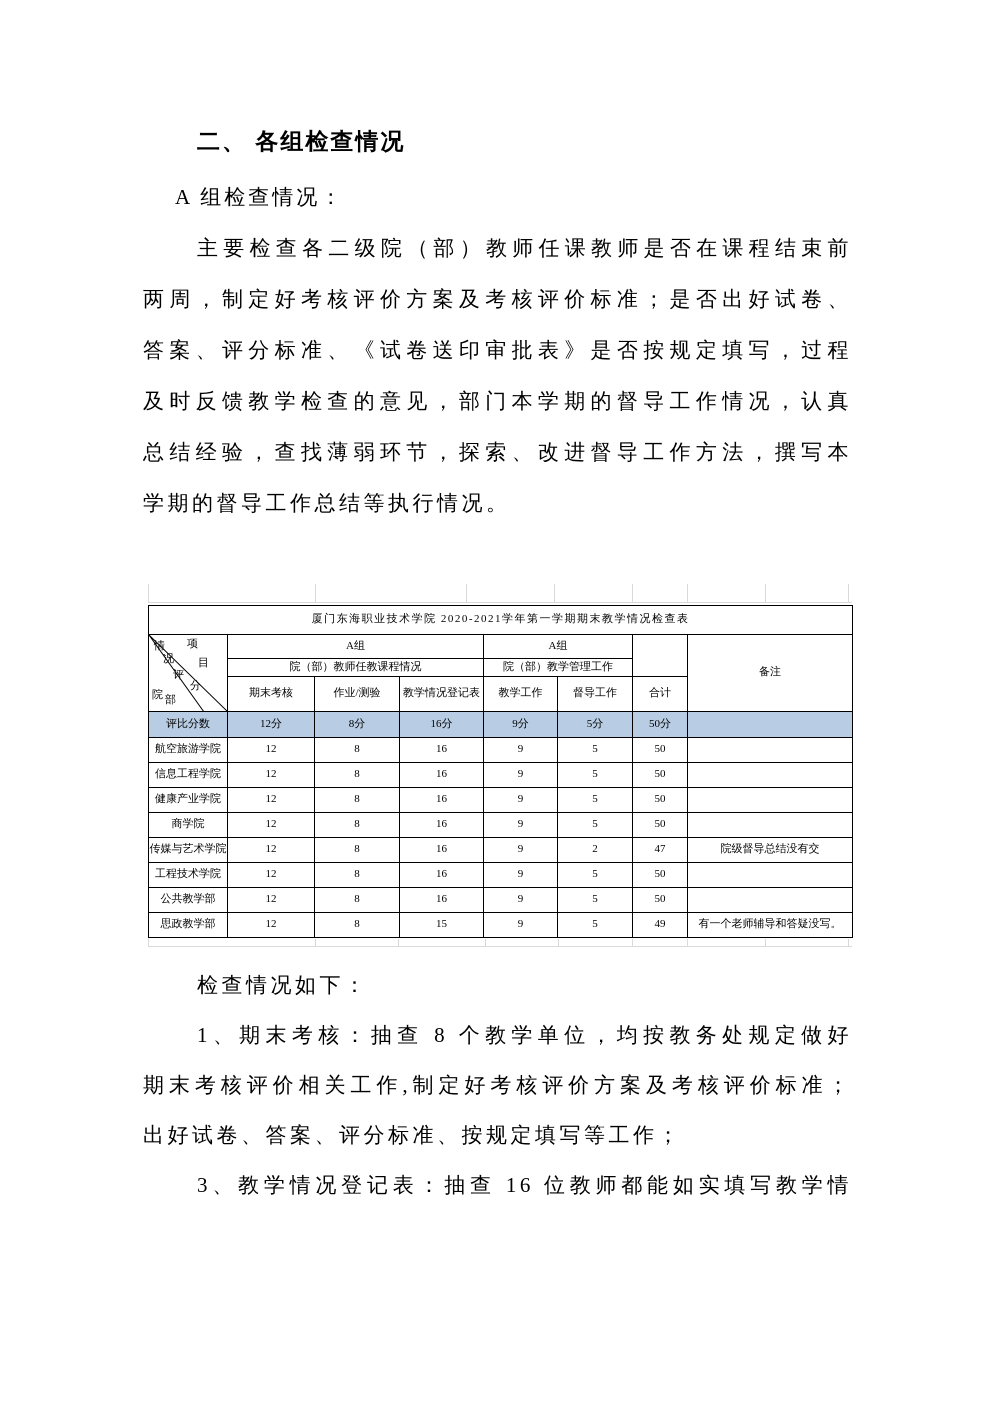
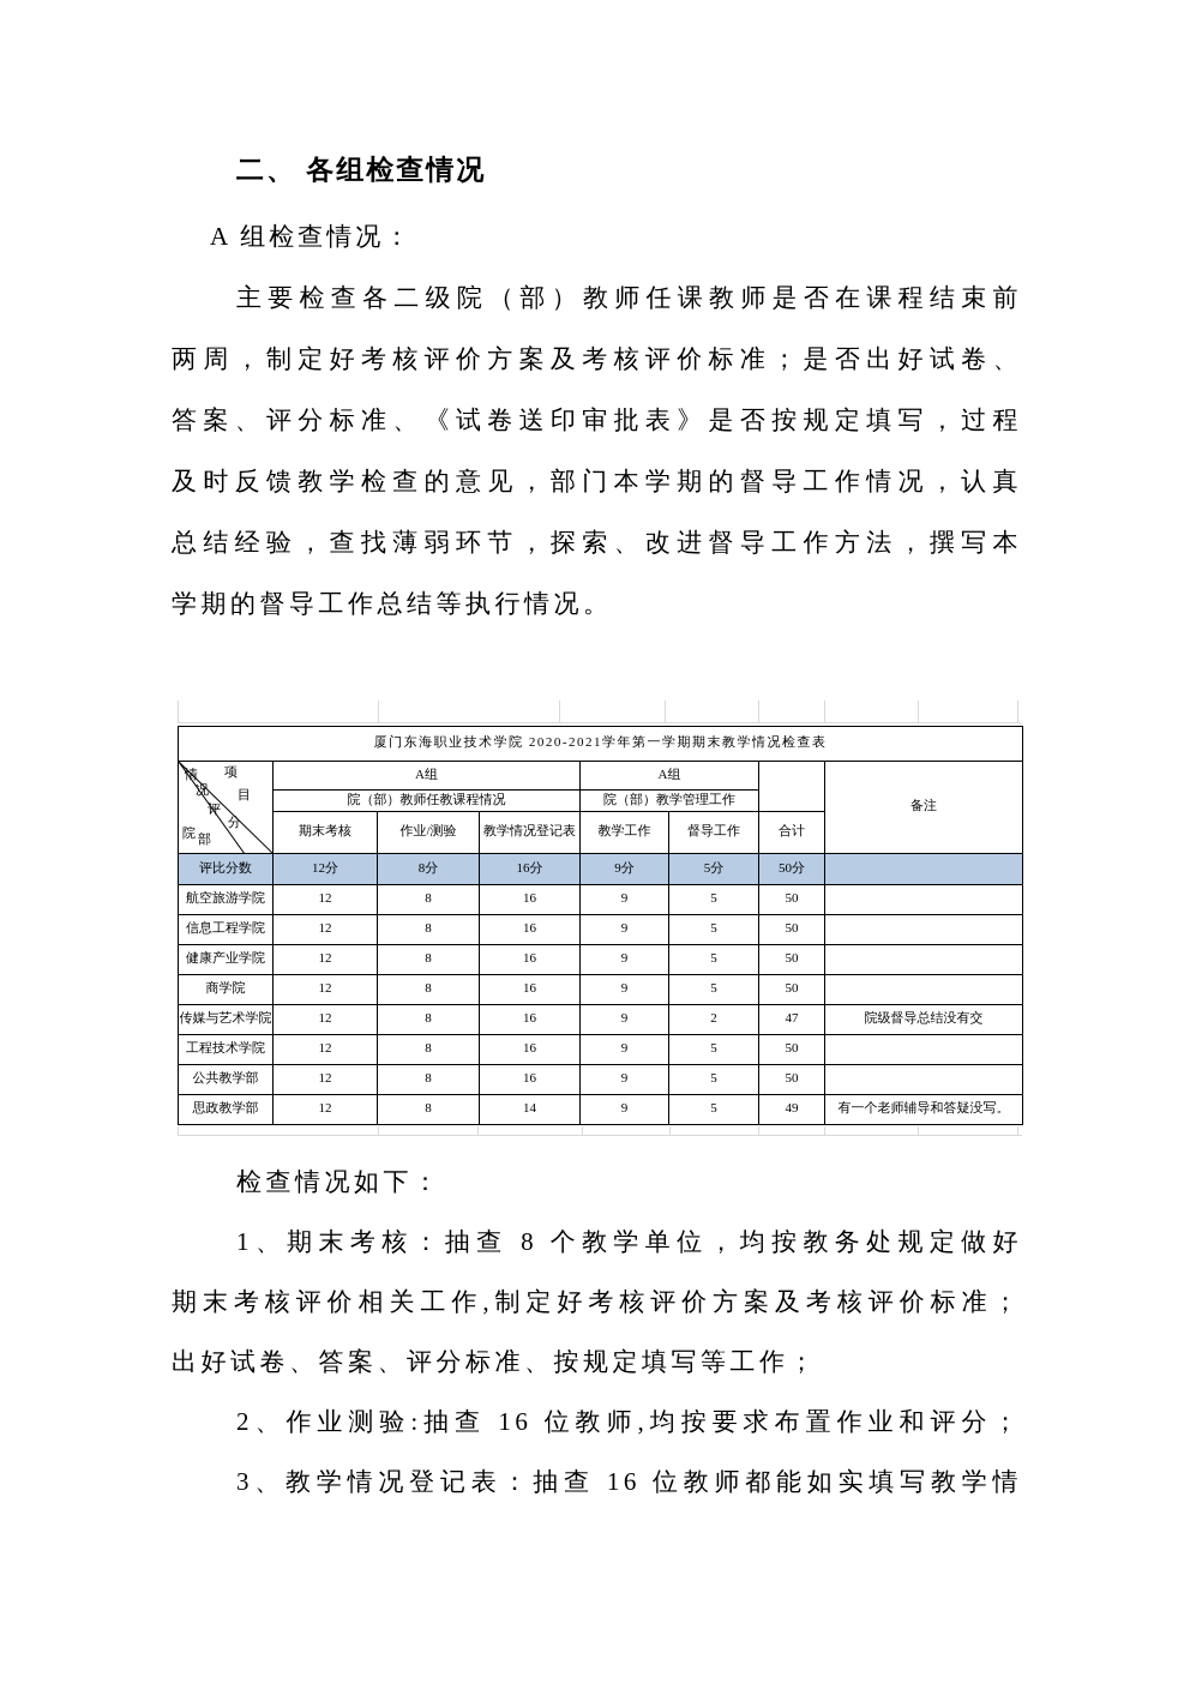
  二、 各组检查情况
  A 组检查情况：
  主要检查各二级院（部）教师任课教师是否在课程结束前
  两周，制定好考核评价方案及考核评价标准；是否出好试卷、
  答案、评分标准、《试卷送印审批表》是否按规定填写，过程
  及时反馈教学检查的意见，部门本学期的督导工作情况，认真
  总结经验，查找薄弱环节，探索、改进督导工作方法，撰写本
  学期的督导工作总结等执行情况。
  厦门东海职业技术学院 2020-2021学年第一学期期末教学情况检查表
  项 目 情 况 评 分 院 部	A组	A组		备注
  院（部）教师任教课程情况	院（部）教学管理工作
  期末考核	作业/测验	教学情况登记表	教学工作	督导工作	合计
  评比分数	12分	8分	16分	9分	5分	50分
  航空旅游学院	12	8	16	9	5	50
  信息工程学院	12	8	16	9	5	50
  健康产业学院	12	8	16	9	5	50
  商学院	12	8	16	9	5	50
  传媒与艺术学院	12	8	16	9	2	47	院级督导总结没有交
  工程技术学院	12	8	16	9	5	50
  公共教学部	12	8	16	9	5	50
- 思政教学部	12	8	15	9	5	49	有一个老师辅导和答疑没写。
+ 思政教学部	12	8	14	9	5	49	有一个老师辅导和答疑没写。
  检查情况如下：
  1、期末考核：抽查 8 个教学单位，均按教务处规定做好
  期末考核评价相关工作,制定好考核评价方案及考核评价标准；
  出好试卷、答案、评分标准、按规定填写等工作；
+ 2、作业测验:抽查 16 位教师,均按要求布置作业和评分；
  3、教学情况登记表：抽查 16 位教师都能如实填写教学情
